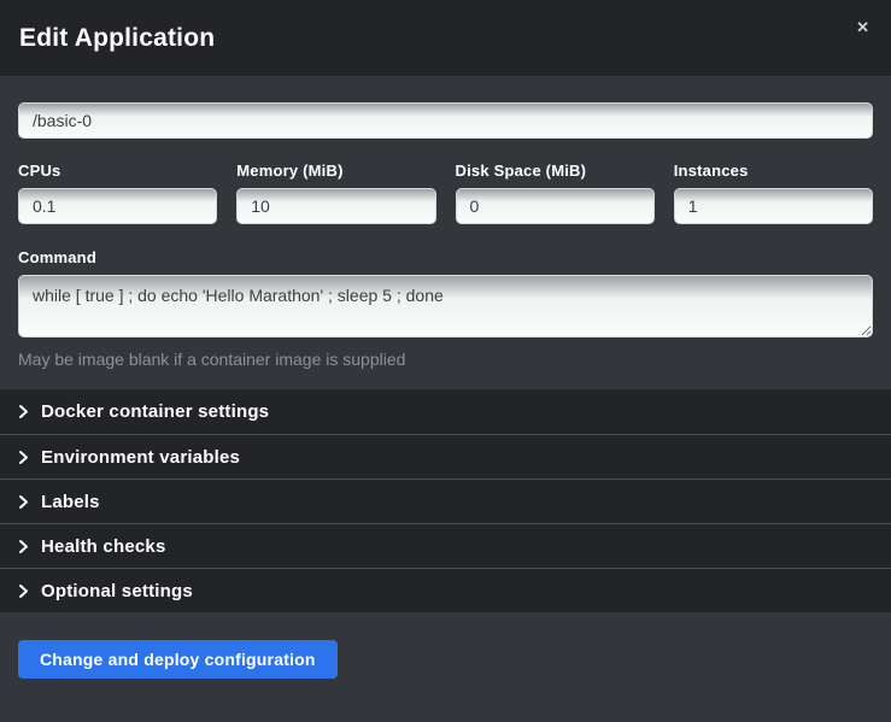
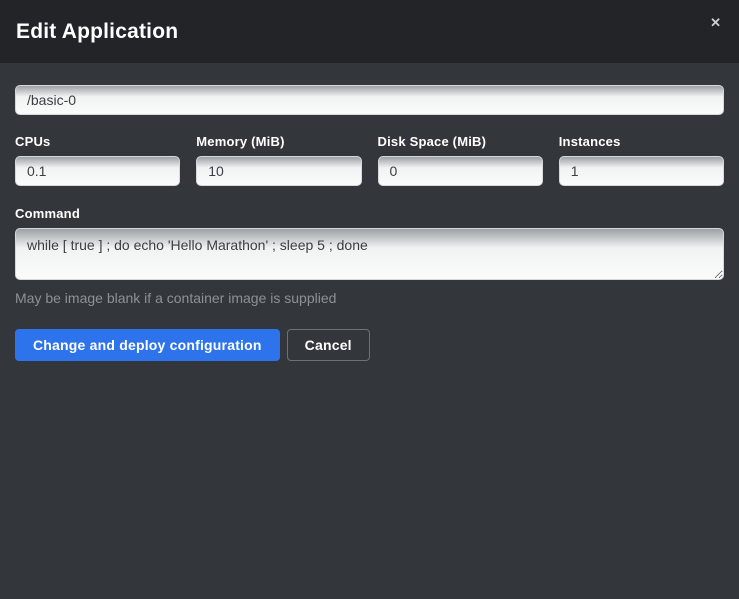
  Edit Application
  ✕
  /basic-0
  CPUs
  0.1
  Memory (MiB)
  10
  Disk Space (MiB)
  0
  Instances
  1
  Command
  while [ true ] ; do echo 'Hello Marathon' ; sleep 5 ; done
  May be image blank if a container image is supplied
- Docker container settings
- Environment variables
- Labels
- Health checks
- Optional settings
  Change and deploy configuration
+ Cancel
